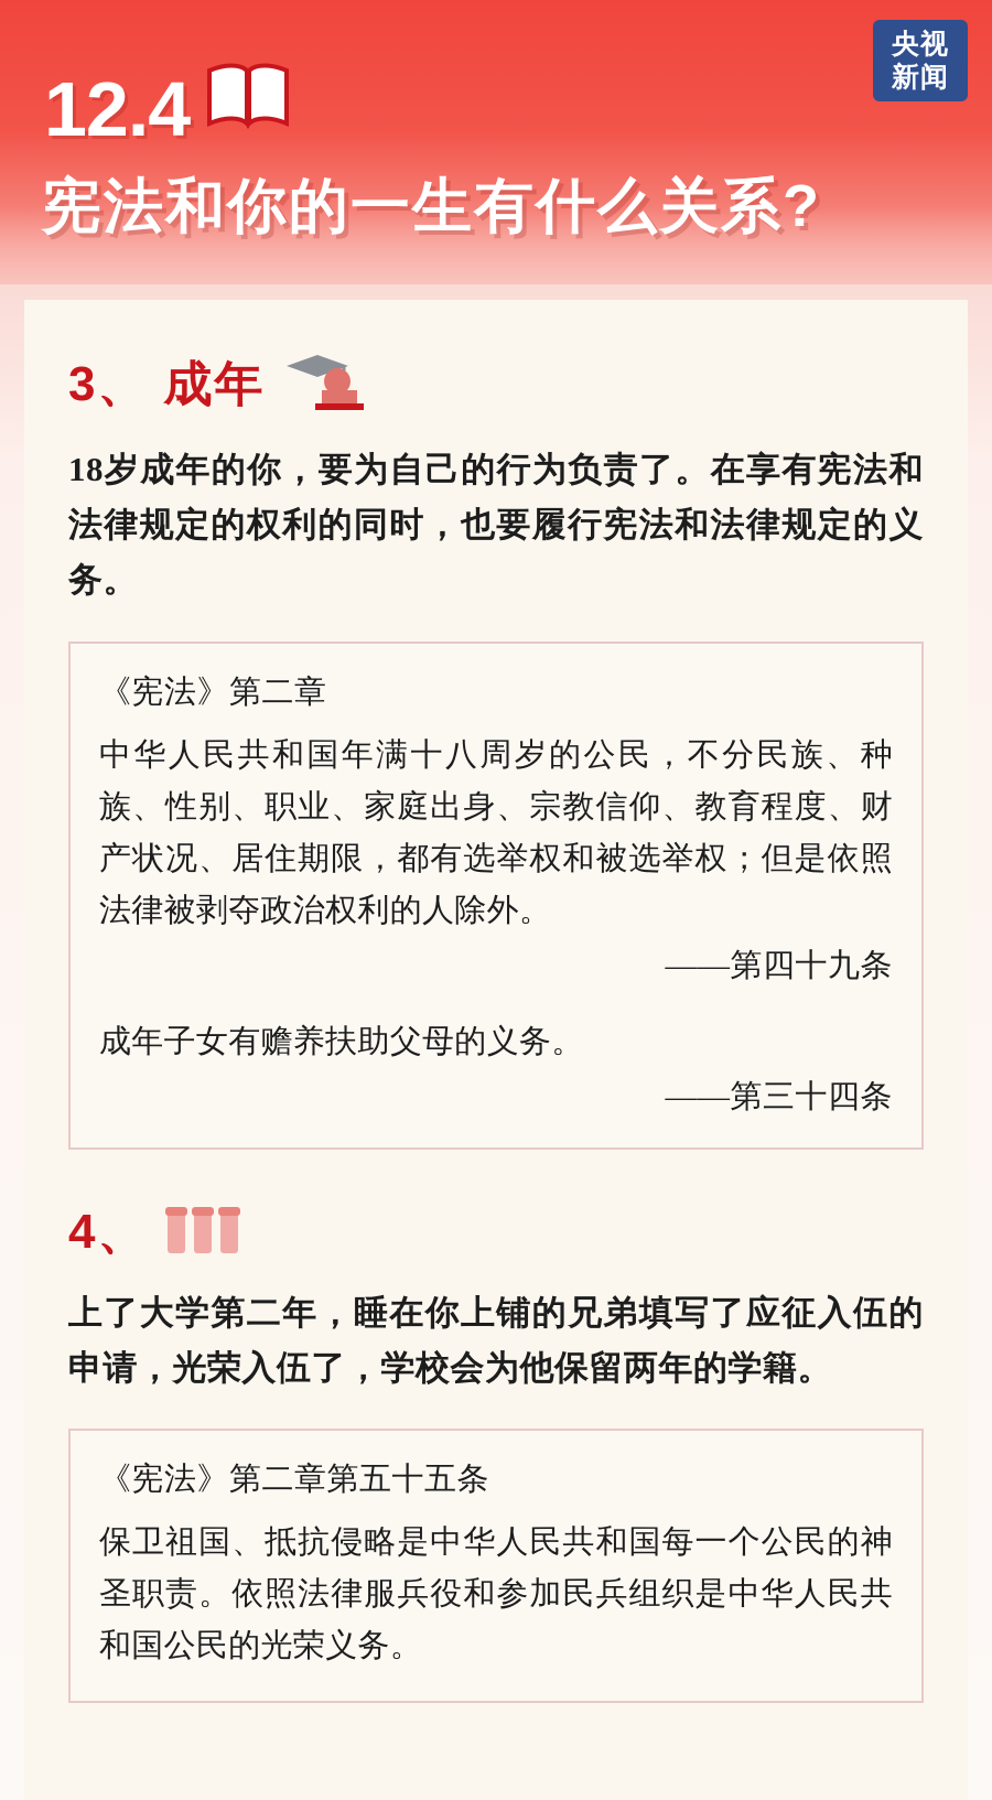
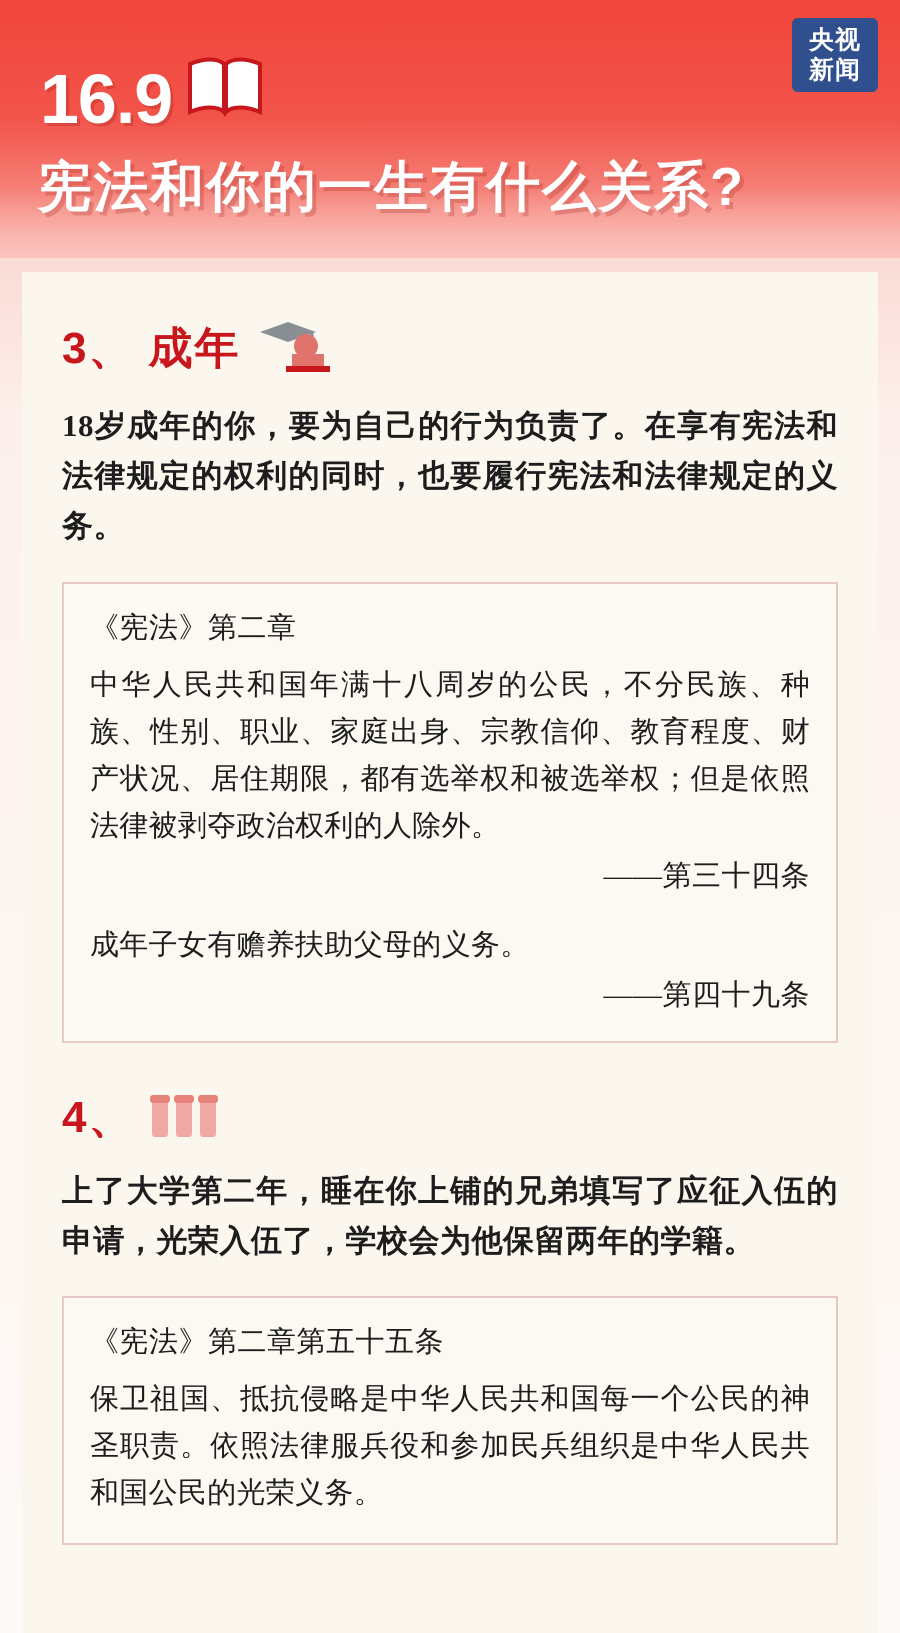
  央视
  新闻
- 12.4
+ 16.9
  宪法和你的一生有什么关系?
  3、
  成年
  18岁成年的你，要为自己的行为负责了。在享有宪法和法律规定的权利的同时，也要履行宪法和法律规定的义务。
  《宪法》第二章
  中华人民共和国年满十八周岁的公民，不分民族、种族、性别、职业、家庭出身、宗教信仰、教育程度、财产状况、居住期限，都有选举权和被选举权；但是依照法律被剥夺政治权利的人除外。
- ——第四十九条
+ ——第三十四条
  成年子女有赡养扶助父母的义务。
- ——第三十四条
+ ——第四十九条
  4、
  上了大学第二年，睡在你上铺的兄弟填写了应征入伍的申请，光荣入伍了，学校会为他保留两年的学籍。
  《宪法》第二章第五十五条
  保卫祖国、抵抗侵略是中华人民共和国每一个公民的神圣职责。依照法律服兵役和参加民兵组织是中华人民共和国公民的光荣义务。
